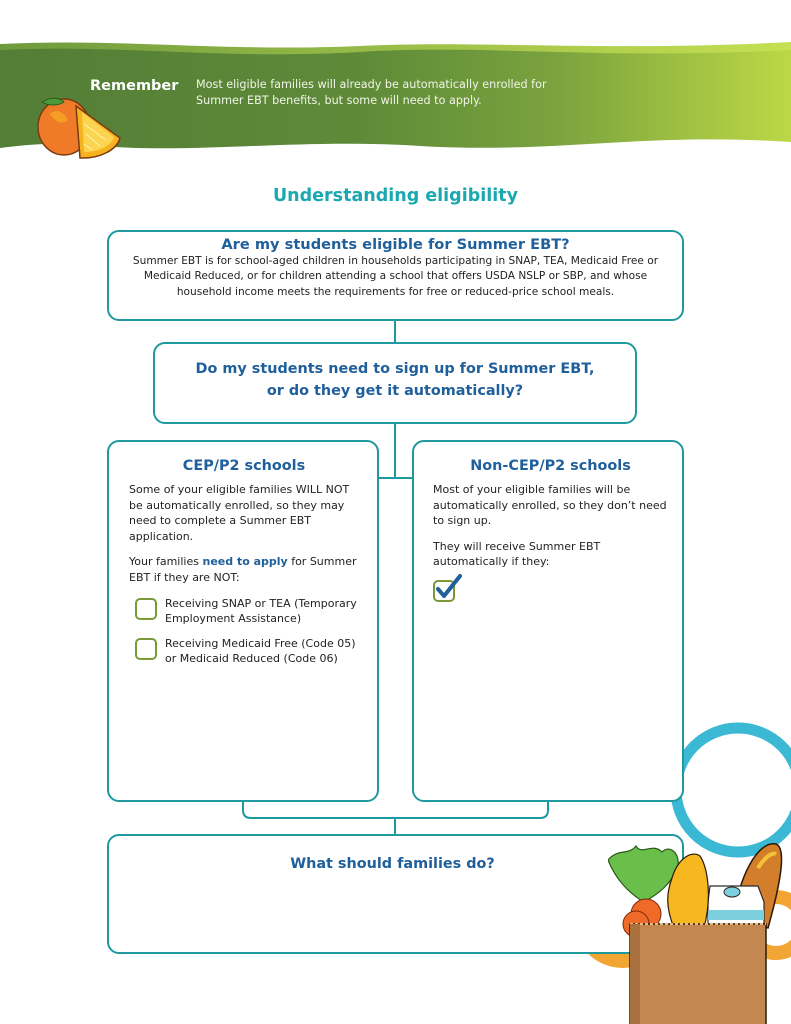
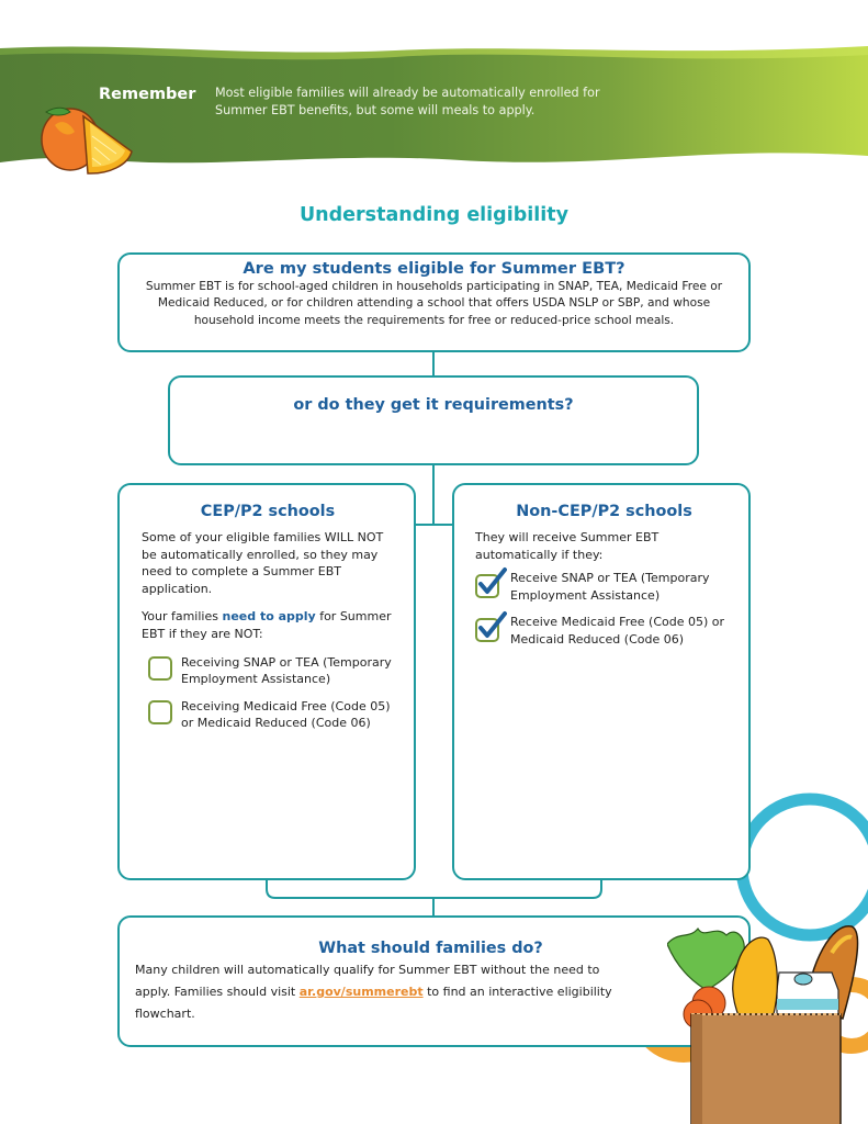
  Remember
- Most eligible families will already be automatically enrolled for Summer EBT benefits, but some will need to apply.
+ Most eligible families will already be automatically enrolled for Summer EBT benefits, but some will meals to apply.
  Understanding eligibility
  Are my students eligible for Summer EBT?
  Summer EBT is for school-aged children in households participating in SNAP, TEA, Medicaid Free or Medicaid Reduced, or for children attending a school that offers USDA NSLP or SBP, and whose household income meets the requirements for free or reduced-price school meals.
- Do my students need to sign up for Summer EBT,
- or do they get it automatically?
+ or do they get it requirements?
  CEP/P2 schools
  Some of your eligible families WILL NOT be automatically enrolled, so they may need to complete a Summer EBT application.
  Your families need to apply for Summer EBT if they are NOT:
  Receiving SNAP or TEA (Temporary Employment Assistance)
  Receiving Medicaid Free (Code 05) or Medicaid Reduced (Code 06)
  Non-CEP/P2 schools
- Most of your eligible families will be automatically enrolled, so they don’t need to sign up.
  They will receive Summer EBT automatically if they:
+ Receive SNAP or TEA (Temporary Employment Assistance)
+ Receive Medicaid Free (Code 05) or Medicaid Reduced (Code 06)
  What should families do?
+ Many children will automatically qualify for Summer EBT without the need to apply. Families should visit ar.gov/summerebt to find an interactive eligibility flowchart.
